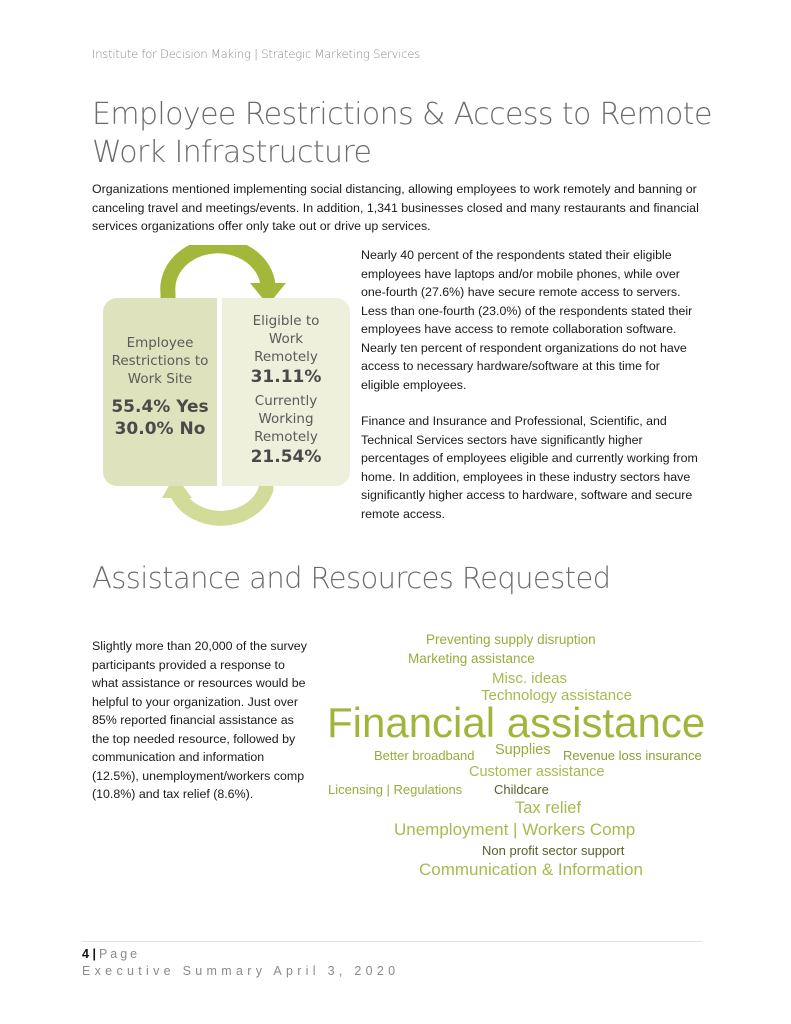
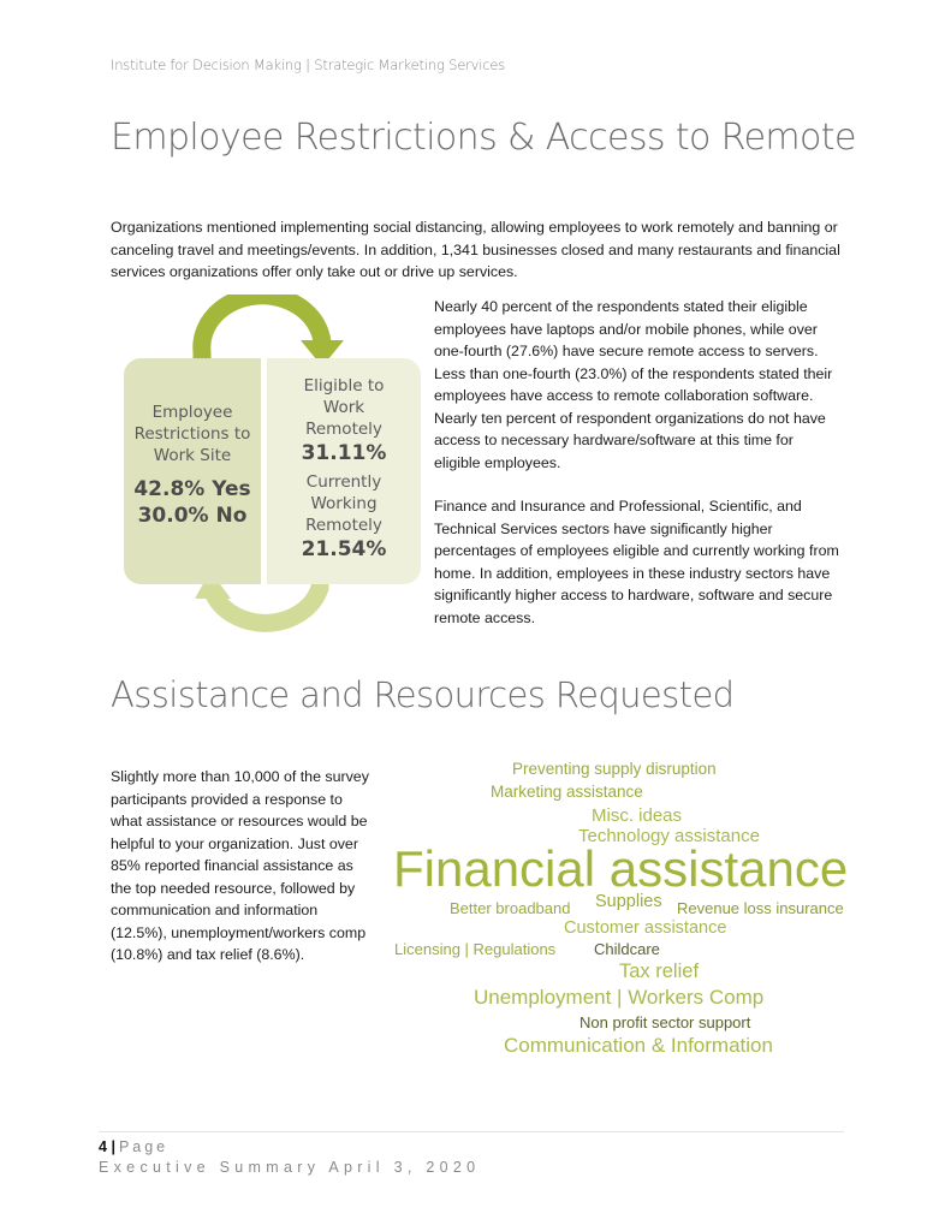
  Institute for Decision Making | Strategic Marketing Services
  Employee Restrictions & Access to Remote
- Work Infrastructure
  Organizations mentioned implementing social distancing, allowing employees to work remotely and banning or canceling travel and meetings/events. In addition, 1,341 businesses closed and many restaurants and financial services organizations offer only take out or drive up services.
  Employee
  Restrictions to
  Work Site
- 55.4% Yes
+ 42.8% Yes
  30.0% No
  Eligible to
  Work
  Remotely
  31.11%
  Currently
  Working
  Remotely
  21.54%
  Nearly 40 percent of the respondents stated their eligible employees have laptops and/or mobile phones, while over one-fourth (27.6%) have secure remote access to servers. Less than one-fourth (23.0%) of the respondents stated their employees have access to remote collaboration software. Nearly ten percent of respondent organizations do not have access to necessary hardware/software at this time for eligible employees.
  Finance and Insurance and Professional, Scientific, and Technical Services sectors have significantly higher percentages of employees eligible and currently working from home. In addition, employees in these industry sectors have significantly higher access to hardware, software and secure remote access.
  Assistance and Resources Requested
- Slightly more than 20,000 of the survey participants provided a response to what assistance or resources would be helpful to your organization. Just over 85% reported financial assistance as the top needed resource, followed by communication and information (12.5%), unemployment/workers comp (10.8%) and tax relief (8.6%).
+ Slightly more than 10,000 of the survey participants provided a response to what assistance or resources would be helpful to your organization. Just over 85% reported financial assistance as the top needed resource, followed by communication and information (12.5%), unemployment/workers comp (10.8%) and tax relief (8.6%).
  Preventing supply disruption
  Marketing assistance
  Misc. ideas
  Technology assistance
  Financial assistance
  Better broadband
  Supplies
  Revenue loss insurance
  Customer assistance
  Licensing | Regulations
  Childcare
  Tax relief
  Unemployment | Workers Comp
  Non profit sector support
  Communication & Information
  4 | Page
  Executive Summary April 3, 2020
